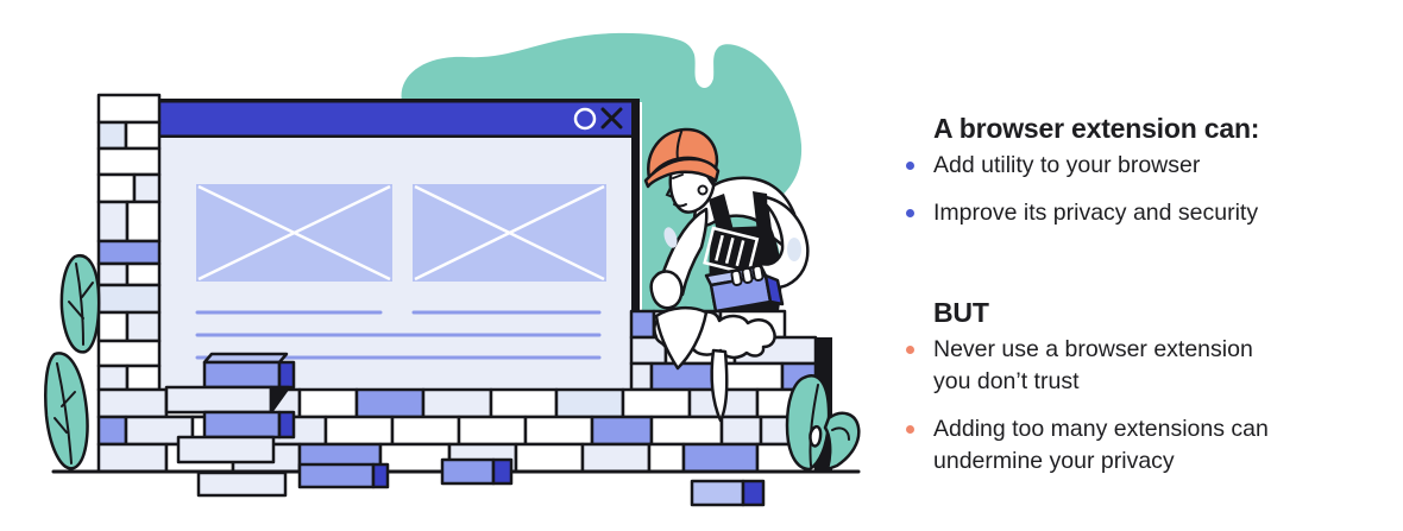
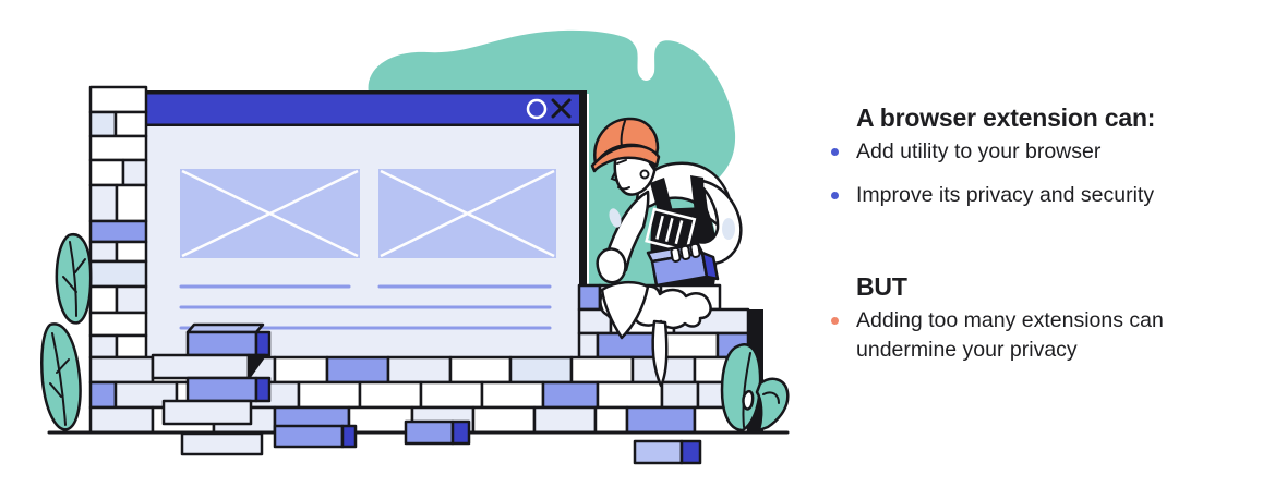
  A browser extension can:
  Add utility to your browser
  Improve its privacy and security
  BUT
- Never use a browser extension you don’t trust
  Adding too many extensions can undermine your privacy
